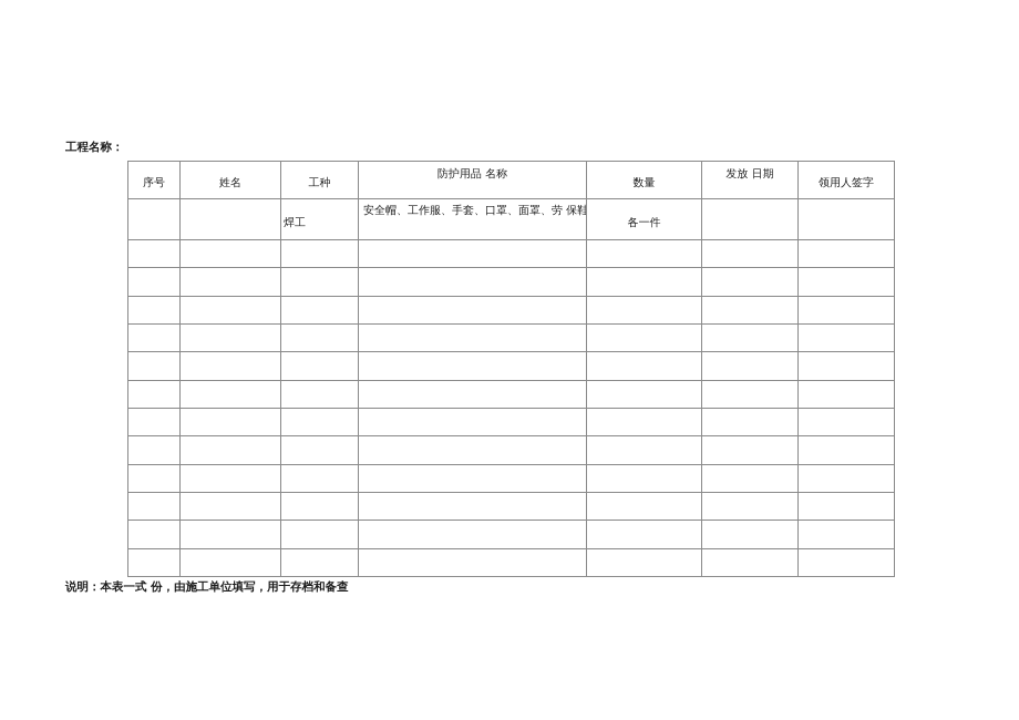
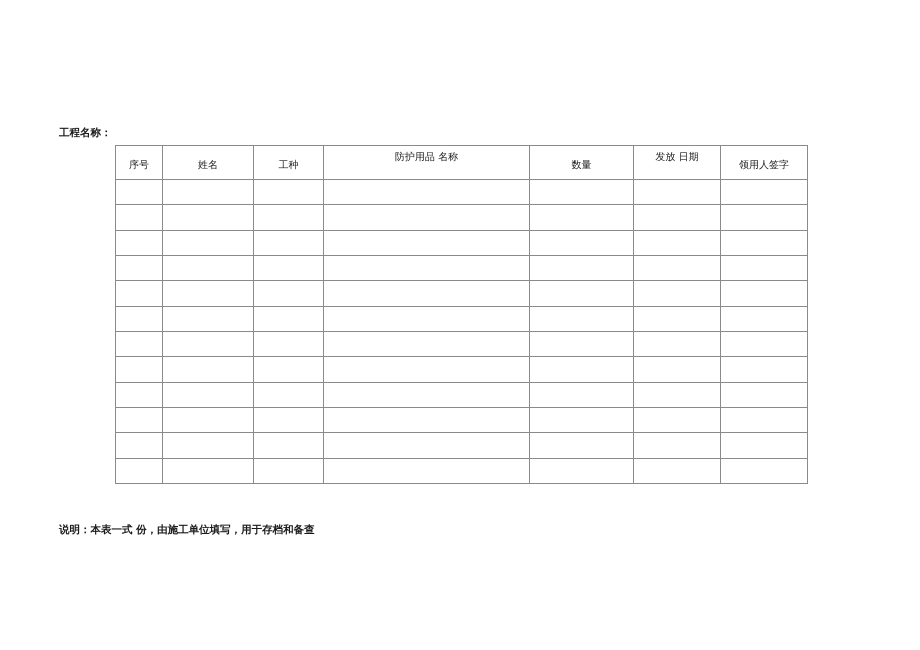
  工程名称：
  序号	姓名	工种	防护用品 名称	数量	发放 日期	领用人签字
- 		焊工	安全帽、工作服、手套、口罩、面罩、劳 保鞋	各一件
  说明：本表一式 份，由施工单位填写，用于存档和备查
